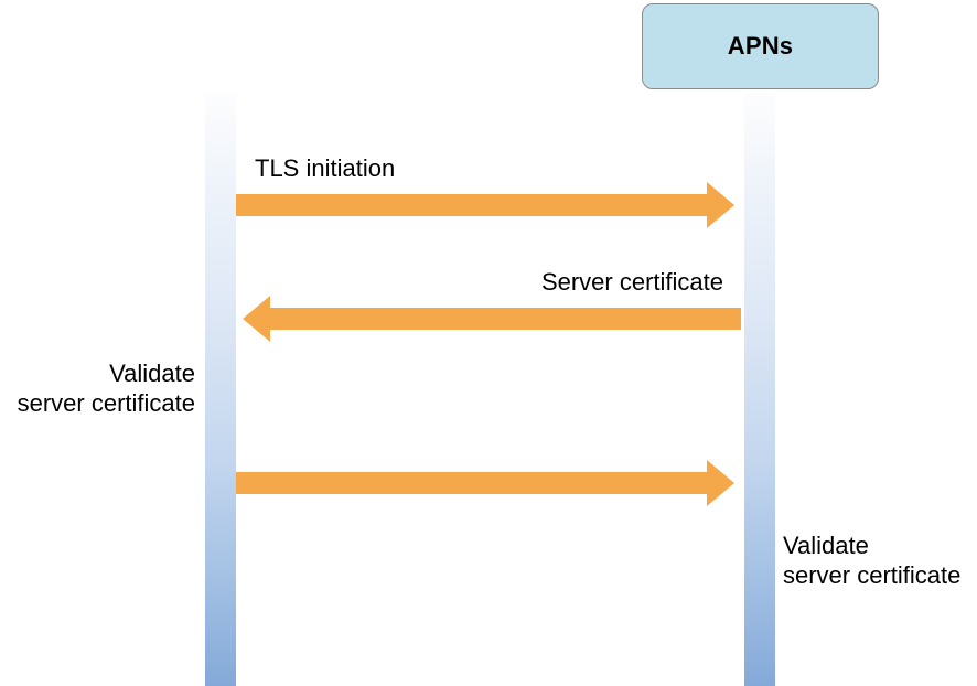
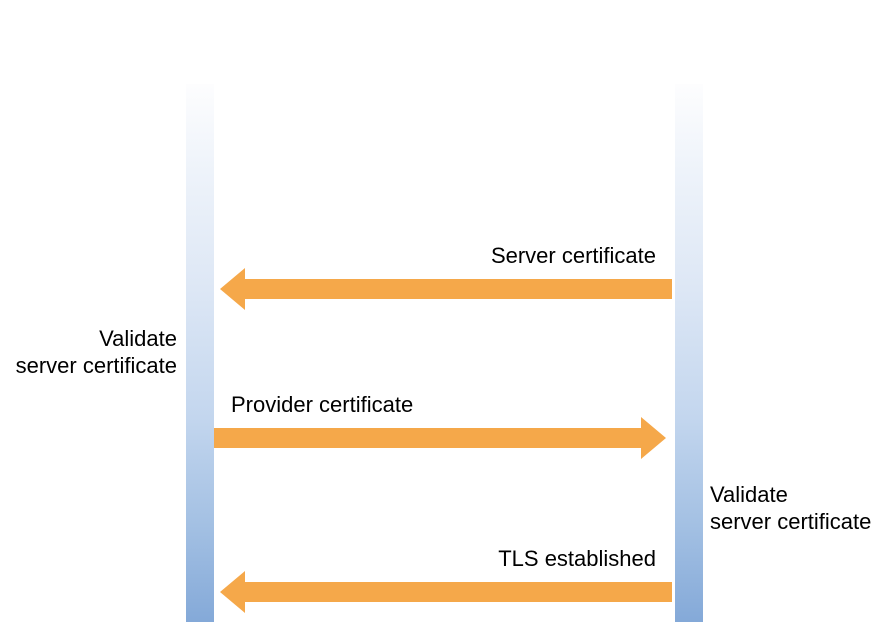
- APNs
- TLS initiation
  Server certificate
  Validate
  server certificate
+ Provider certificate
  Validate
  server certificate
+ TLS established
